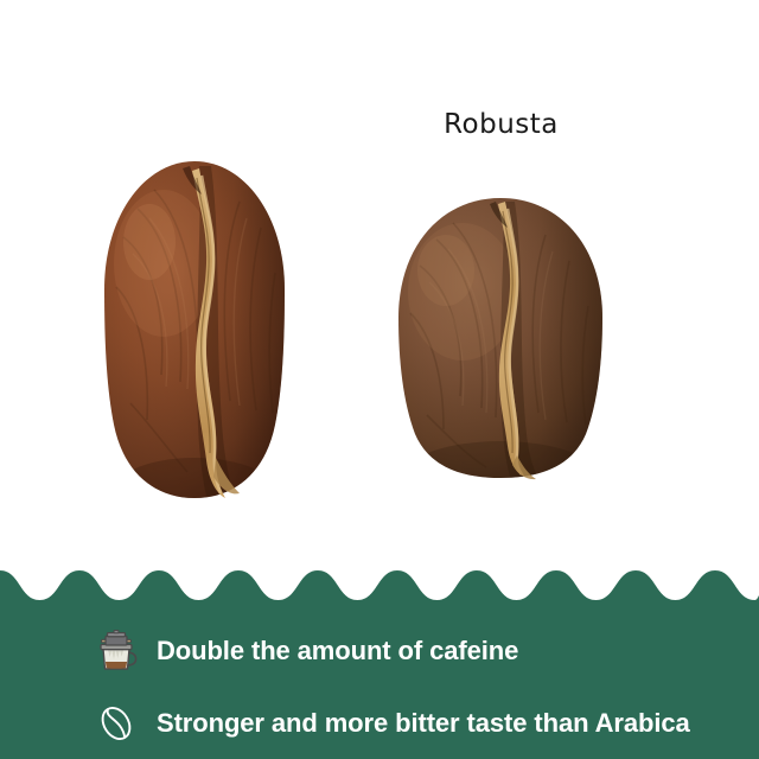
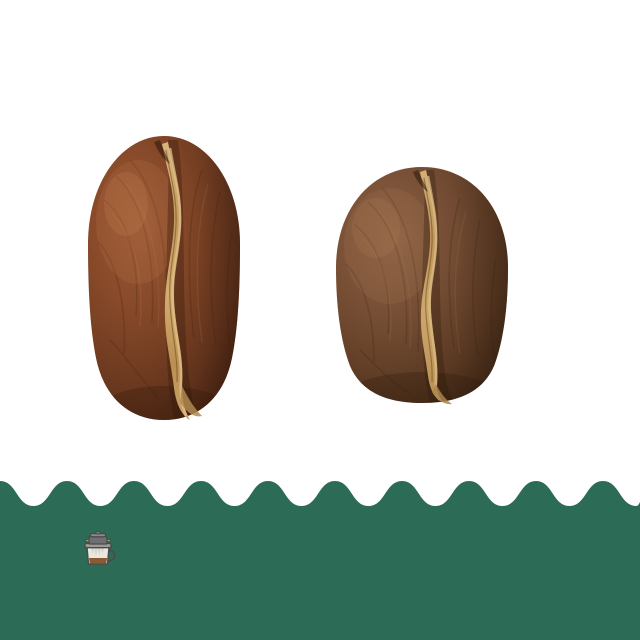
- Robusta
- Double the amount of cafeine
- Stronger and more bitter taste than Arabica
